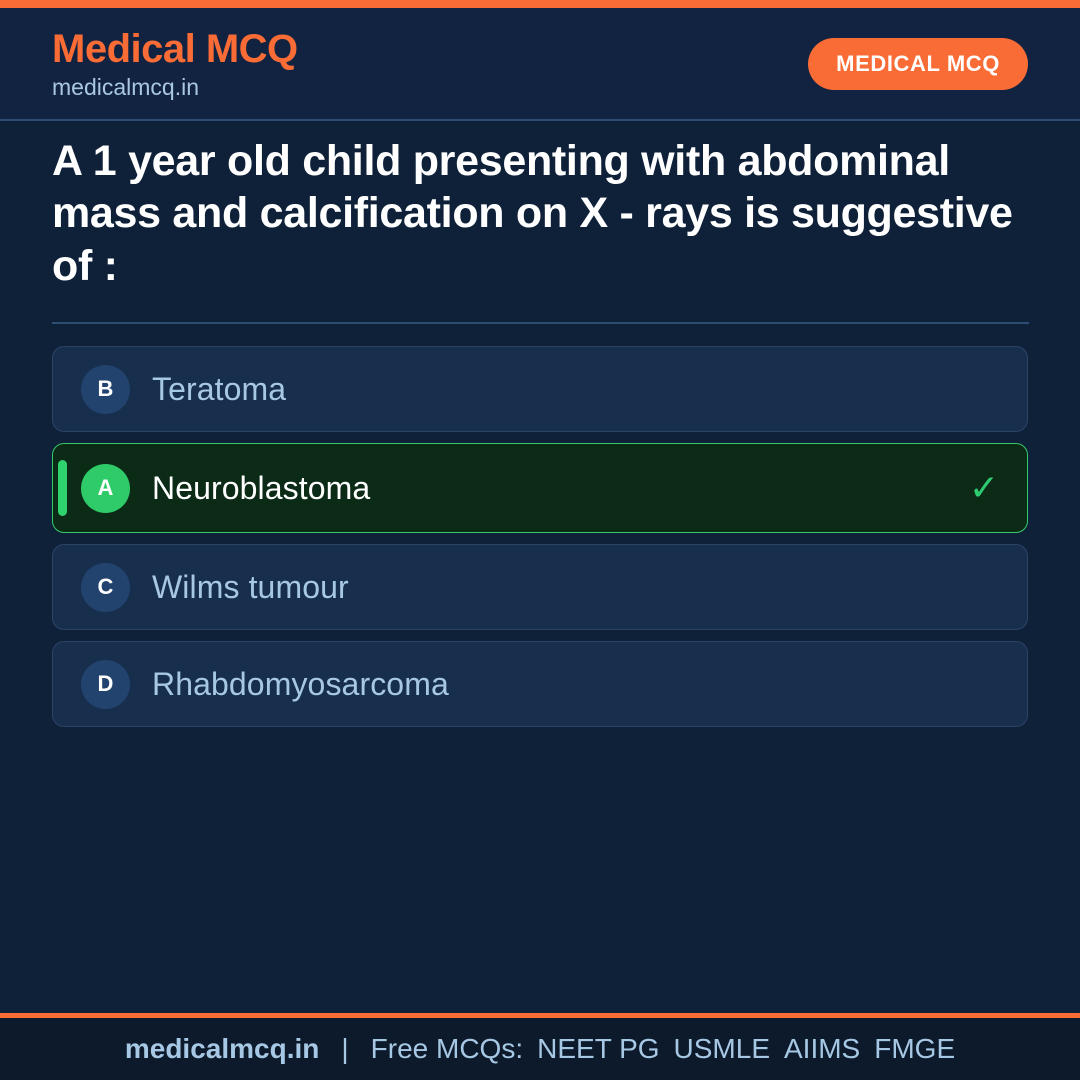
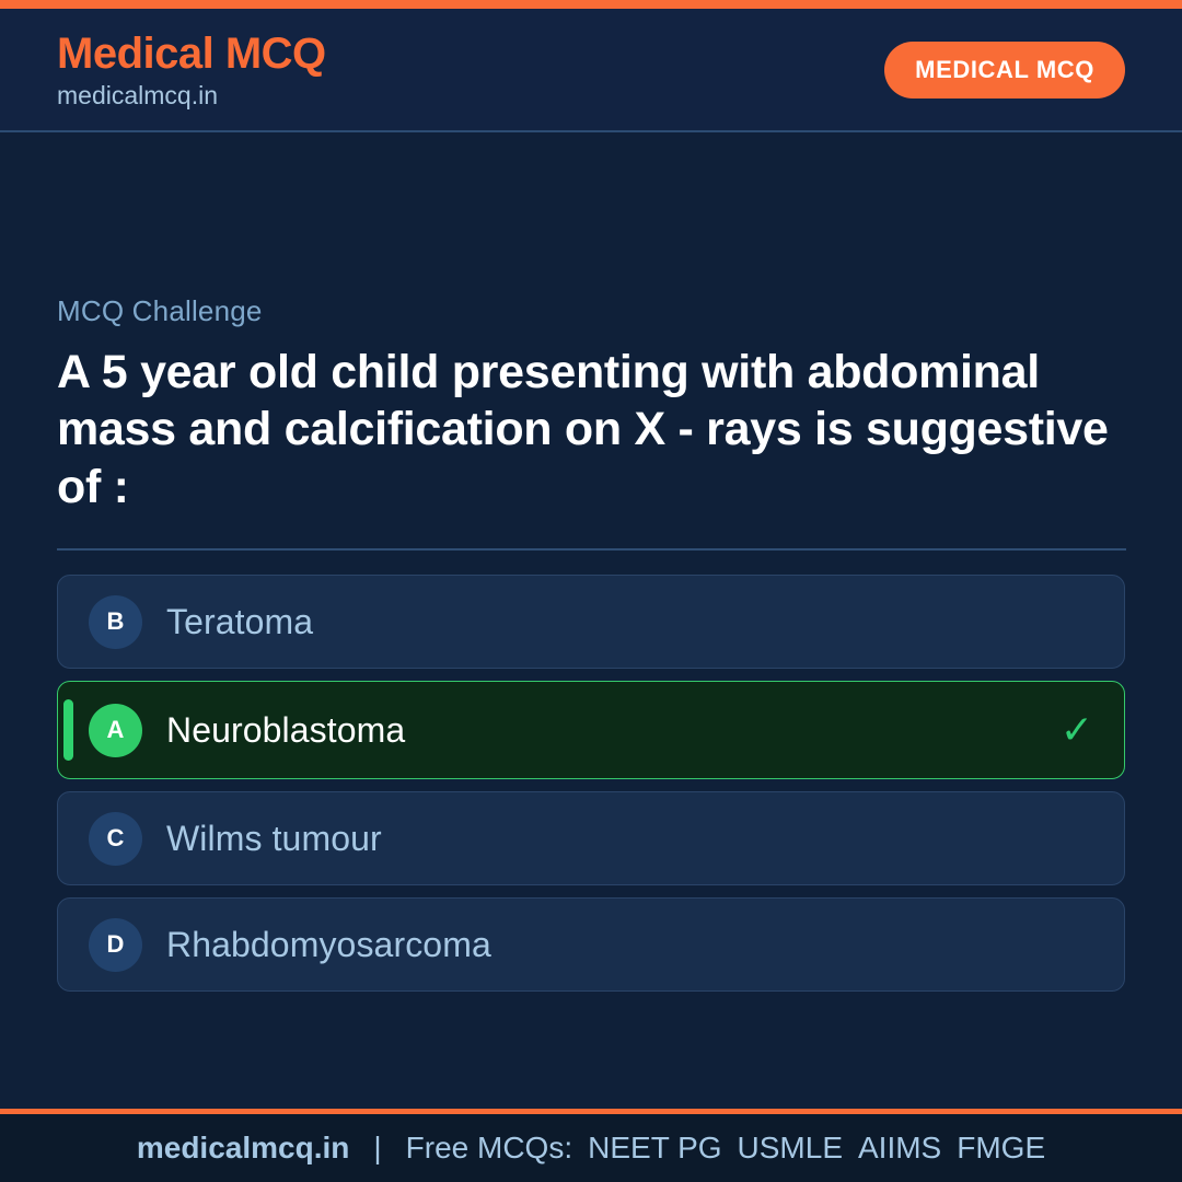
  Medical MCQ
  medicalmcq.in
  MEDICAL MCQ
+ MCQ Challenge
- A 1 year old child presenting with abdominal mass and calcification on X - rays is suggestive of :
+ A 5 year old child presenting with abdominal mass and calcification on X - rays is suggestive of :
  B
  Teratoma
  A
  Neuroblastoma
  ✓
  C
  Wilms tumour
  D
  Rhabdomyosarcoma
  medicalmcq.in
  |
  Free MCQs:
  NEET PG
  USMLE
  AIIMS
  FMGE
